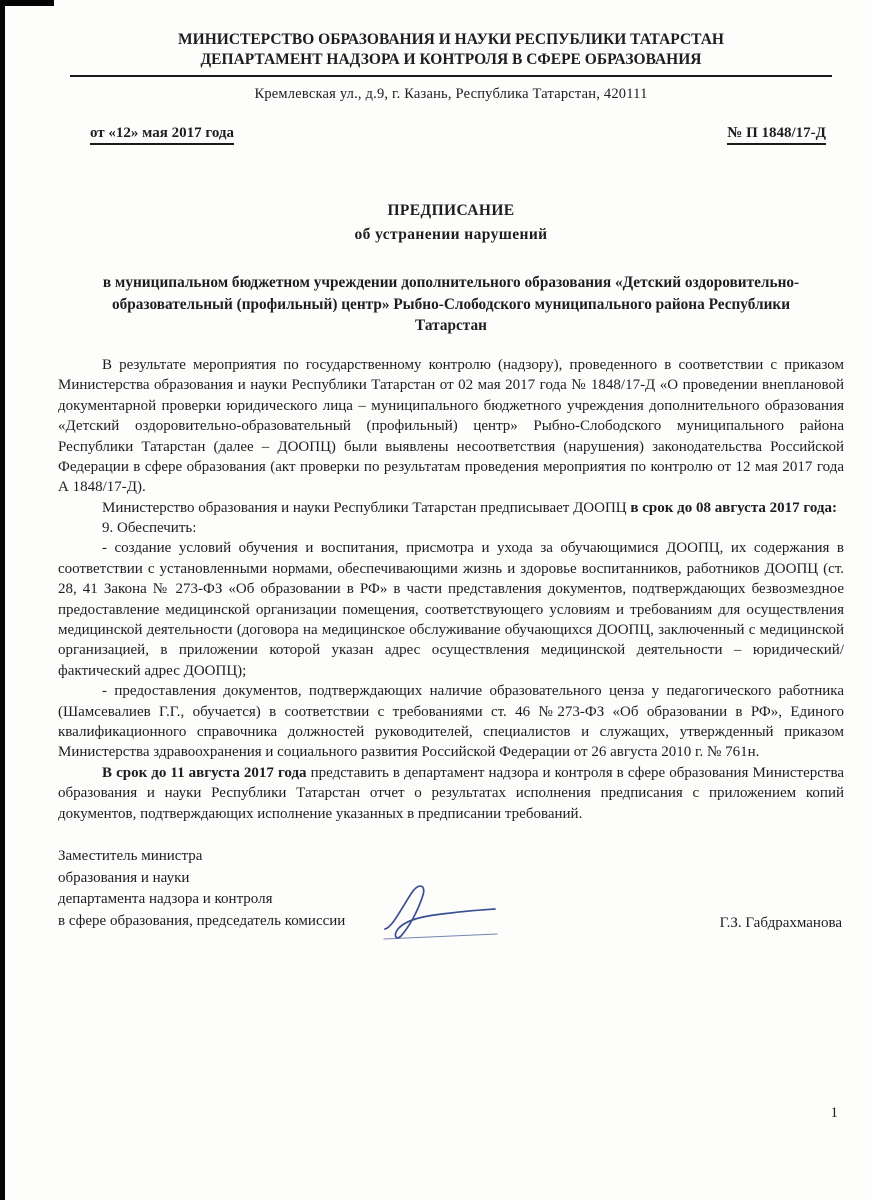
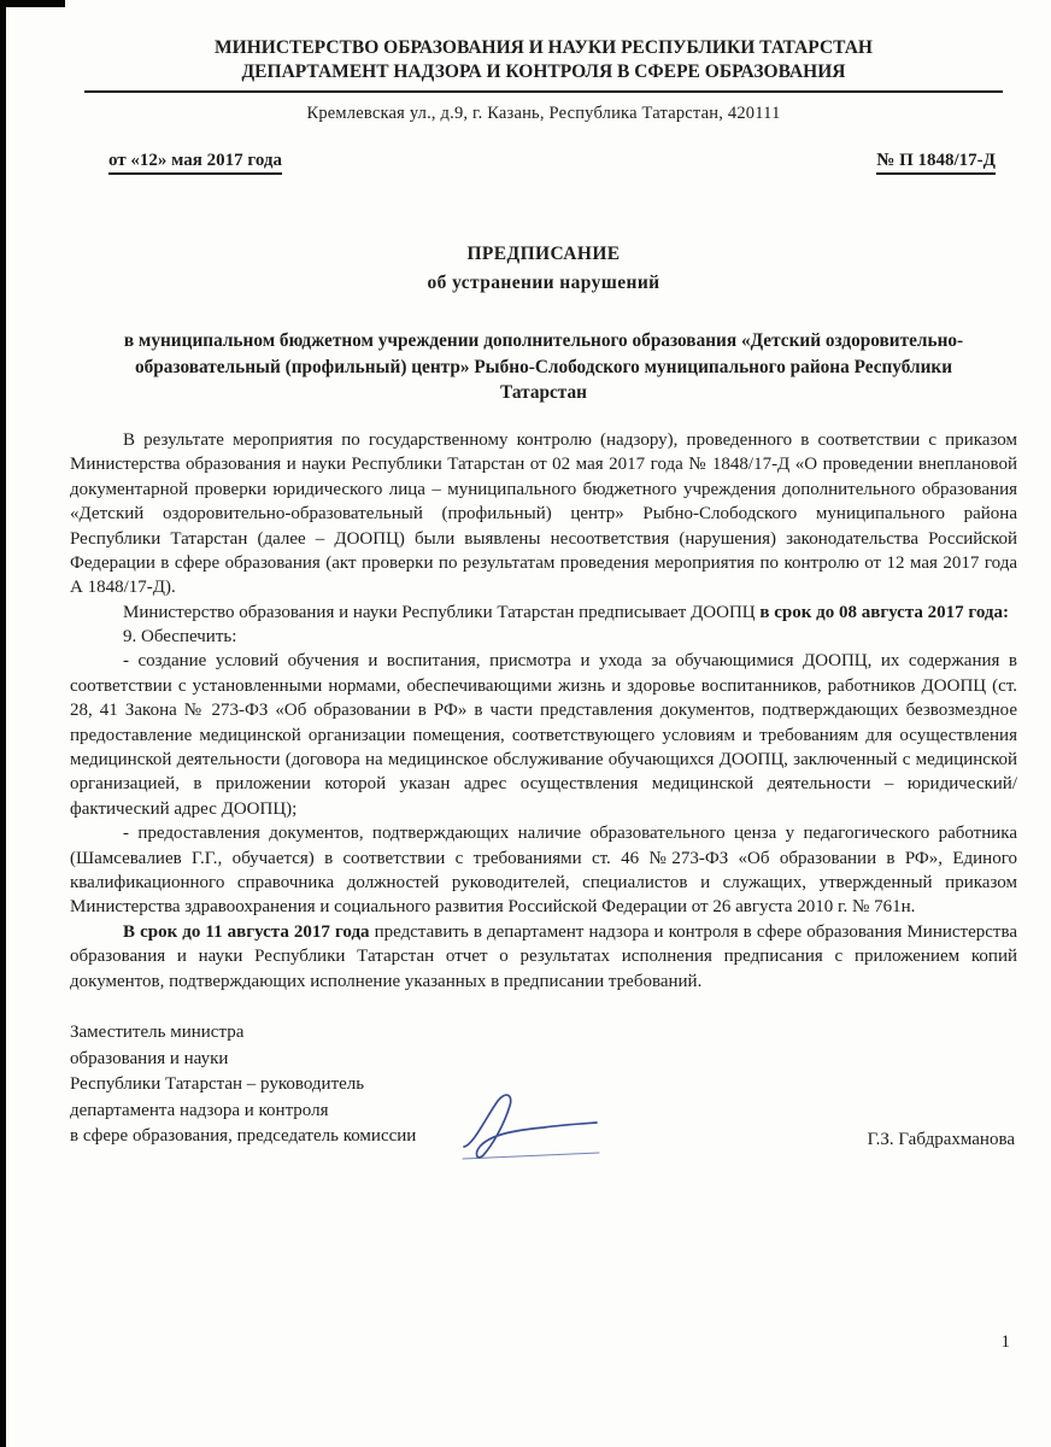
  МИНИСТЕРСТВО ОБРАЗОВАНИЯ И НАУКИ РЕСПУБЛИКИ ТАТАРСТАН
  ДЕПАРТАМЕНТ НАДЗОРА И КОНТРОЛЯ В СФЕРЕ ОБРАЗОВАНИЯ
  Кремлевская ул., д.9, г. Казань, Республика Татарстан, 420111
  от «12» мая 2017 года
  № П 1848/17-Д
  ПРЕДПИСАНИЕ
  об устранении нарушений
  в муниципальном бюджетном учреждении дополнительного образования «Детский оздоровительно-образовательный (профильный) центр» Рыбно-Слободского муниципального района Республики Татарстан
  В результате мероприятия по государственному контролю (надзору), проведенного в соответствии с приказом Министерства образования и науки Республики Татарстан от 02 мая 2017 года № 1848/17-Д «О проведении внеплановой документарной проверки юридического лица – муниципального бюджетного учреждения дополнительного образования «Детский оздоровительно-образовательный (профильный) центр» Рыбно-Слободского муниципального района Республики Татарстан (далее – ДООПЦ) были выявлены несоответствия (нарушения) законодательства Российской Федерации в сфере образования (акт проверки по результатам проведения мероприятия по контролю от 12 мая 2017 года А 1848/17-Д).
  Министерство образования и науки Республики Татарстан предписывает ДООПЦ в срок до 08 августа 2017 года:
  9. Обеспечить:
  - создание условий обучения и воспитания, присмотра и ухода за обучающимися ДООПЦ, их содержания в соответствии с установленными нормами, обеспечивающими жизнь и здоровье воспитанников, работников ДООПЦ (ст. 28, 41 Закона № 273-ФЗ «Об образовании в РФ» в части представления документов, подтверждающих безвозмездное предоставление медицинской организации помещения, соответствующего условиям и требованиям для осуществления медицинской деятельности (договора на медицинское обслуживание обучающихся ДООПЦ, заключенный с медицинской организацией, в приложении которой указан адрес осуществления медицинской деятельности – юридический/фактический адрес ДООПЦ);
  - предоставления документов, подтверждающих наличие образовательного ценза у педагогического работника (Шамсевалиев Г.Г., обучается) в соответствии с требованиями ст. 46 №273-ФЗ «Об образовании в РФ», Единого квалификационного справочника должностей руководителей, специалистов и служащих, утвержденный приказом Министерства здравоохранения и социального развития Российской Федерации от 26 августа 2010 г. № 761н.
  В срок до 11 августа 2017 года представить в департамент надзора и контроля в сфере образования Министерства образования и науки Республики Татарстан отчет о результатах исполнения предписания с приложением копий документов, подтверждающих исполнение указанных в предписании требований.
  Заместитель министра
  образования и науки
+ Республики Татарстан – руководитель
  департамента надзора и контроля
  в сфере образования, председатель комиссии
  Г.З. Габдрахманова
  1
